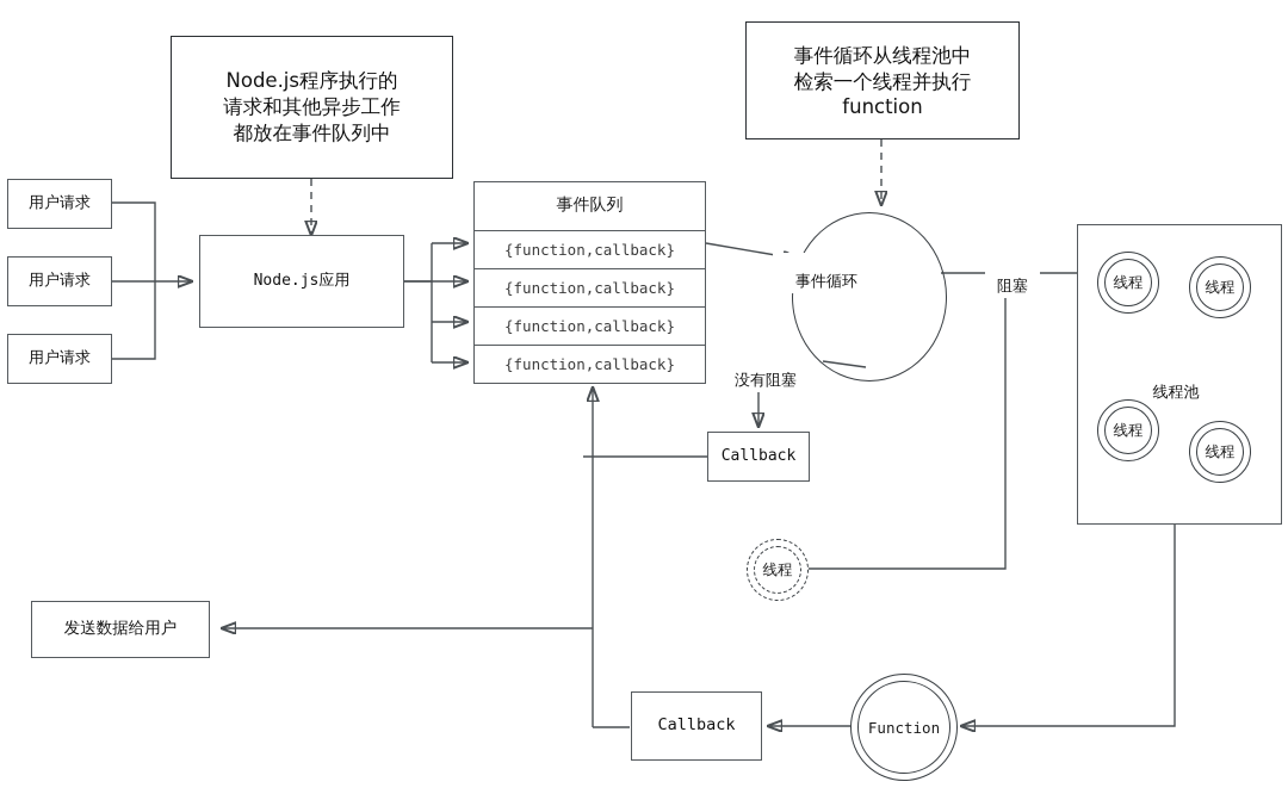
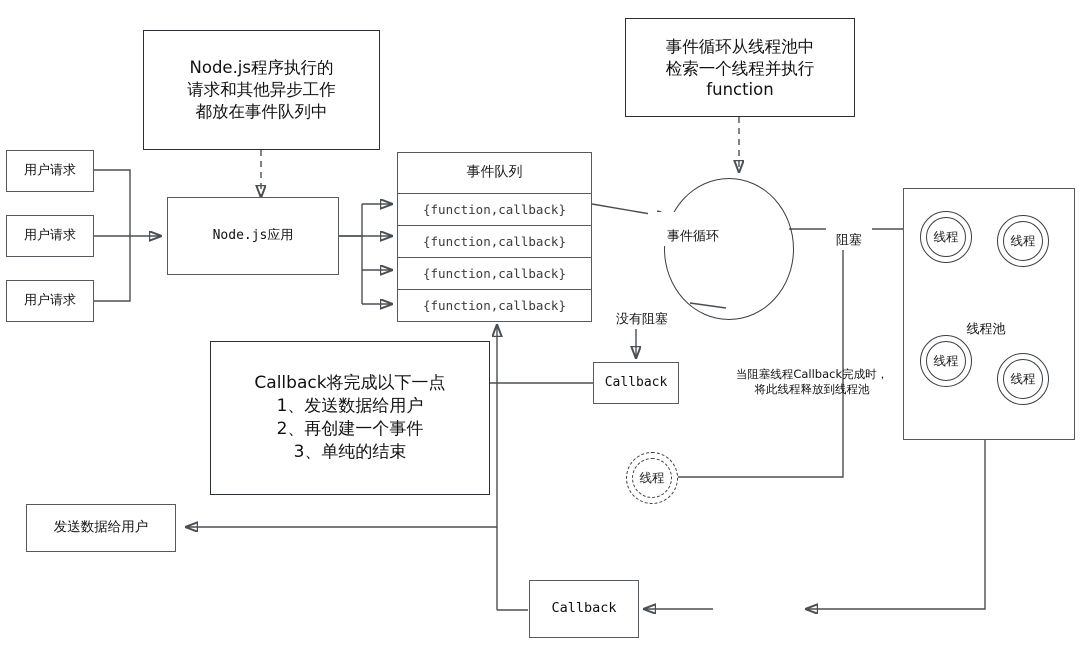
  Node.js程序执行的
  请求和其他异步工作
  都放在事件队列中
  事件循环从线程池中
  检索一个线程并执行
  function
+ Callback将完成以下一点
+ 1、发送数据给用户
+ 2、再创建一个事件
+ 3、单纯的结束
+ 当阻塞线程Callback完成时，
+ 将此线程释放到线程池
  用户请求
  用户请求
  用户请求
  Node.js应用
  事件队列
  {function,callback}
  {function,callback}
  {function,callback}
  {function,callback}
  事件循环
  阻塞
  没有阻塞
  线程池
  线程
  线程
  线程
  线程
  线程
  Callback
  Callback
- Function
  发送数据给用户
